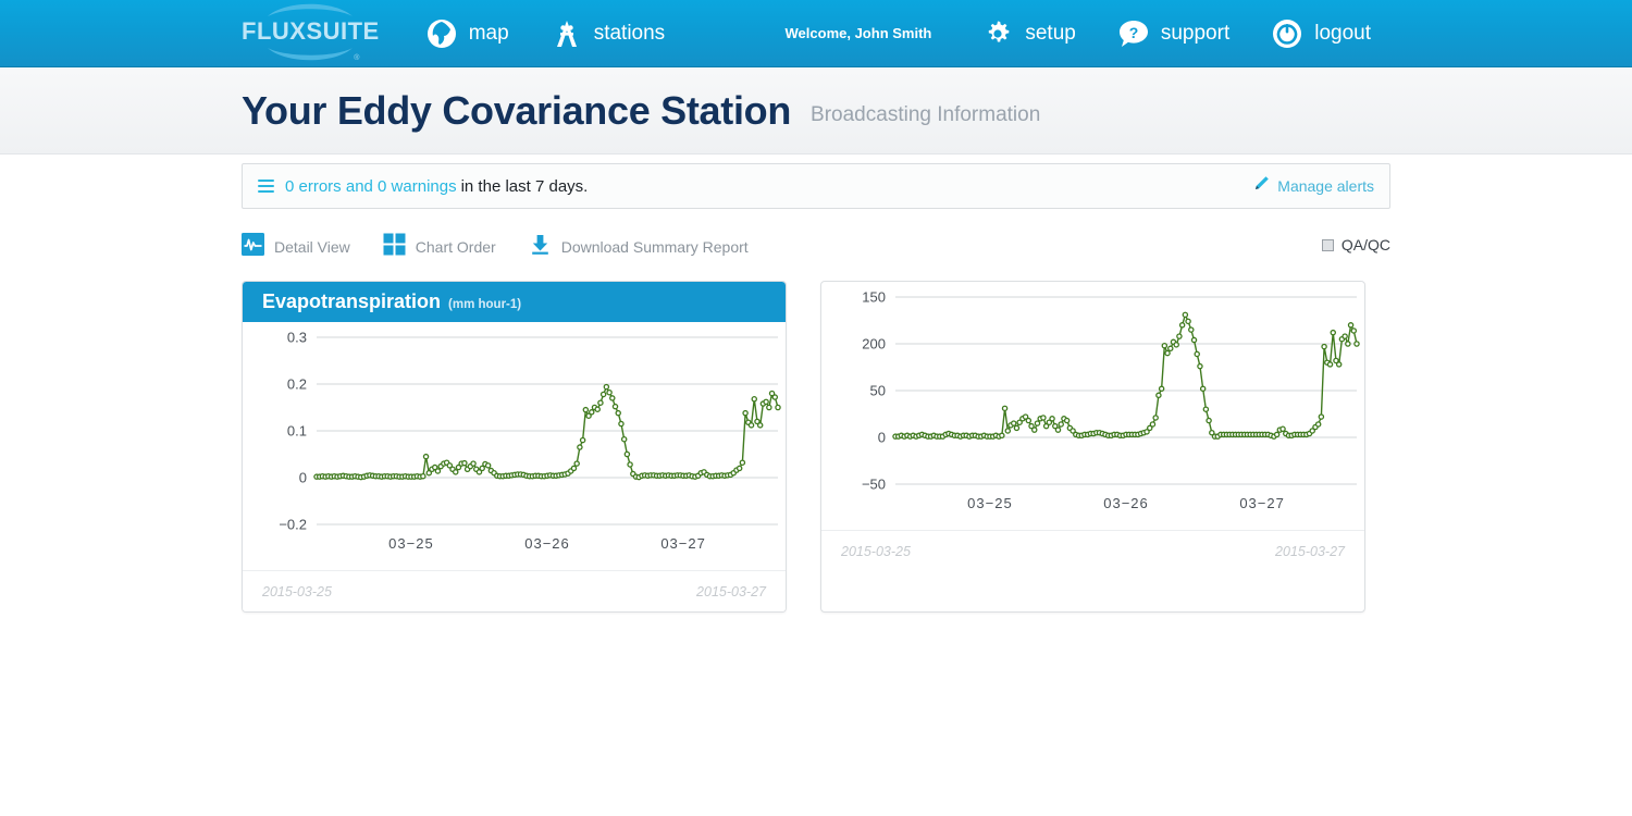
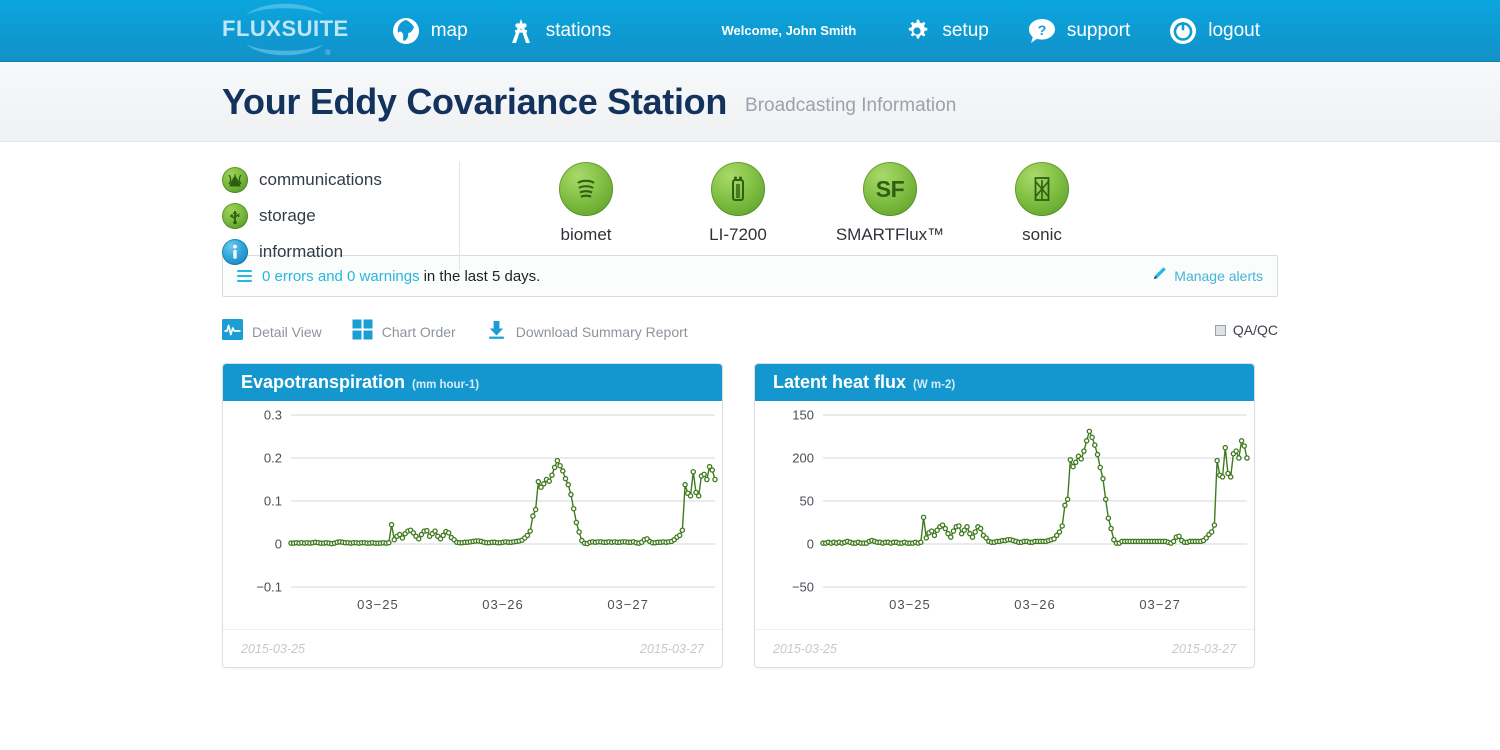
  FLUXSUITE
  map
  stations
  Welcome, John Smith
  setup
  ?
  support
  logout
  Your Eddy Covariance Station
  Broadcasting Information
+ communications
+ storage
+ information
+ biomet
+ LI-7200
+ SF
+ SMARTFlux™
+ sonic
  0 errors and 0 warnings
- in the last 7 days.
+ in the last 5 days.
  Manage alerts
  Detail View
  Chart Order
  Download Summary Report
  QA/QC
  Evapotranspiration
  (mm hour-1)
  0.3
  0.2
  0.1
  0
- −0.2
+ −0.1
  03−25
  03−26
  03−27
  2015-03-25
  2015-03-27
+ Latent heat flux
+ (W m-2)
  150
  200
  50
  0
  −50
  03−25
  03−26
  03−27
  2015-03-25
  2015-03-27
